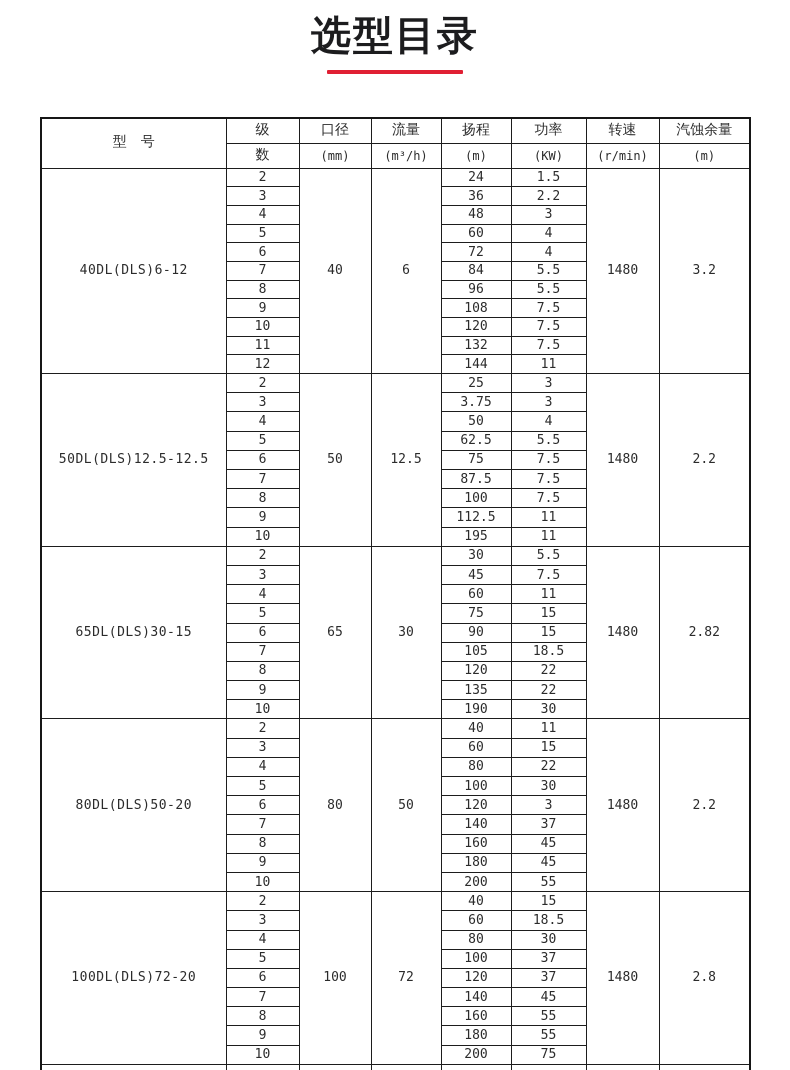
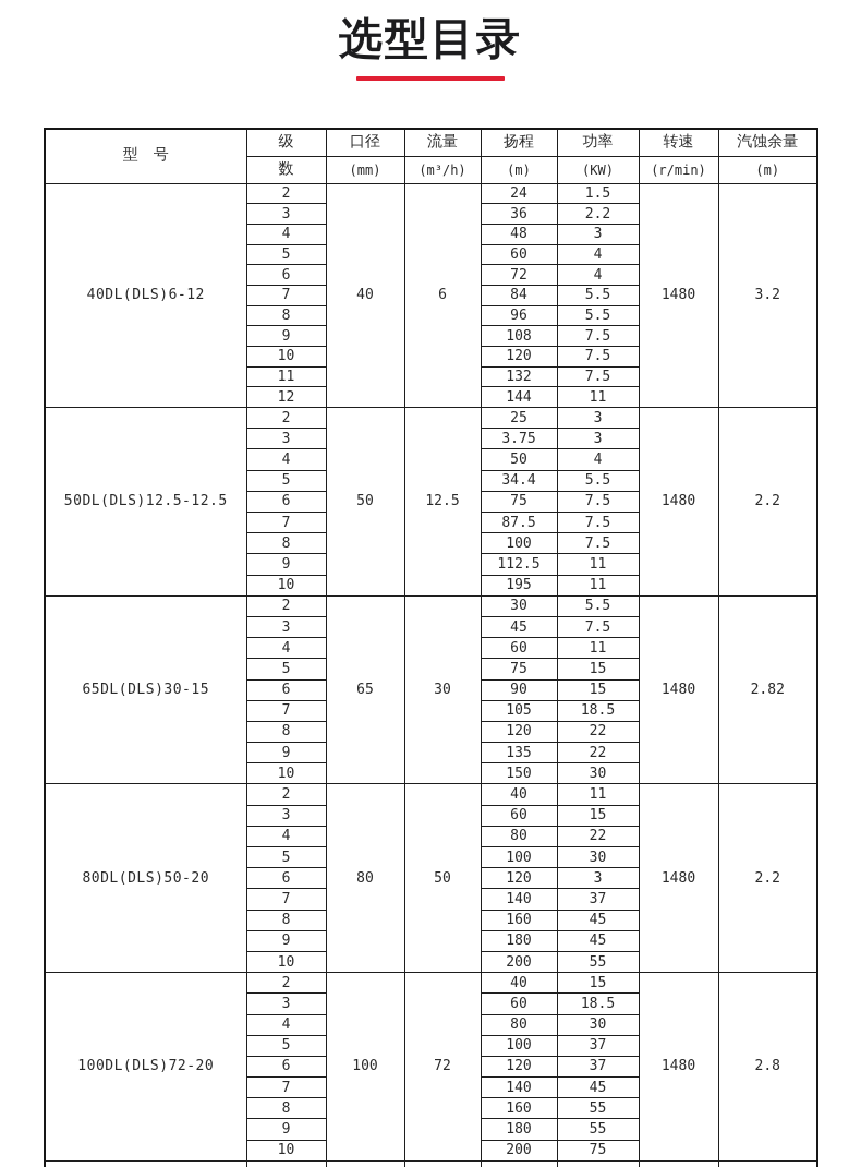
  选型目录
  型 号	级	口径	流量	扬程	功率	转速	汽蚀余量
  数	(mm)	(m³/h)	(m)	(KW)	(r/min)	(m)
  40DL(DLS)6-12	2	40	6	24	1.5	1480	3.2
  3	36	2.2
  4	48	3
  5	60	4
  6	72	4
  7	84	5.5
  8	96	5.5
  9	108	7.5
  10	120	7.5
  11	132	7.5
  12	144	11
  50DL(DLS)12.5-12.5	2	50	12.5	25	3	1480	2.2
  3	3.75	3
  4	50	4
- 5	62.5	5.5
+ 5	34.4	5.5
  6	75	7.5
  7	87.5	7.5
  8	100	7.5
  9	112.5	11
  10	195	11
  65DL(DLS)30-15	2	65	30	30	5.5	1480	2.82
  3	45	7.5
  4	60	11
  5	75	15
  6	90	15
  7	105	18.5
  8	120	22
  9	135	22
- 10	190	30
+ 10	150	30
  80DL(DLS)50-20	2	80	50	40	11	1480	2.2
  3	60	15
  4	80	22
  5	100	30
  6	120	3
  7	140	37
  8	160	45
  9	180	45
  10	200	55
  100DL(DLS)72-20	2	100	72	40	15	1480	2.8
  3	60	18.5
  4	80	30
  5	100	37
  6	120	37
  7	140	45
  8	160	55
  9	180	55
  10	200	75
